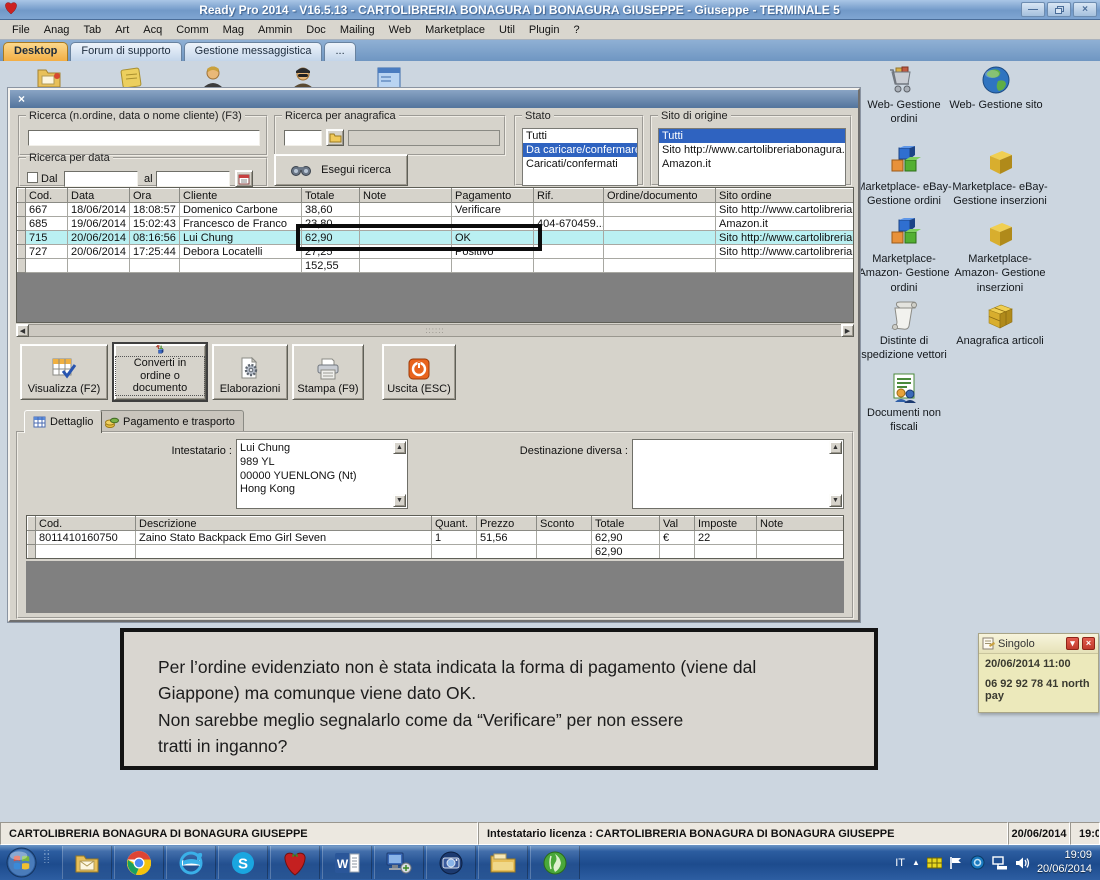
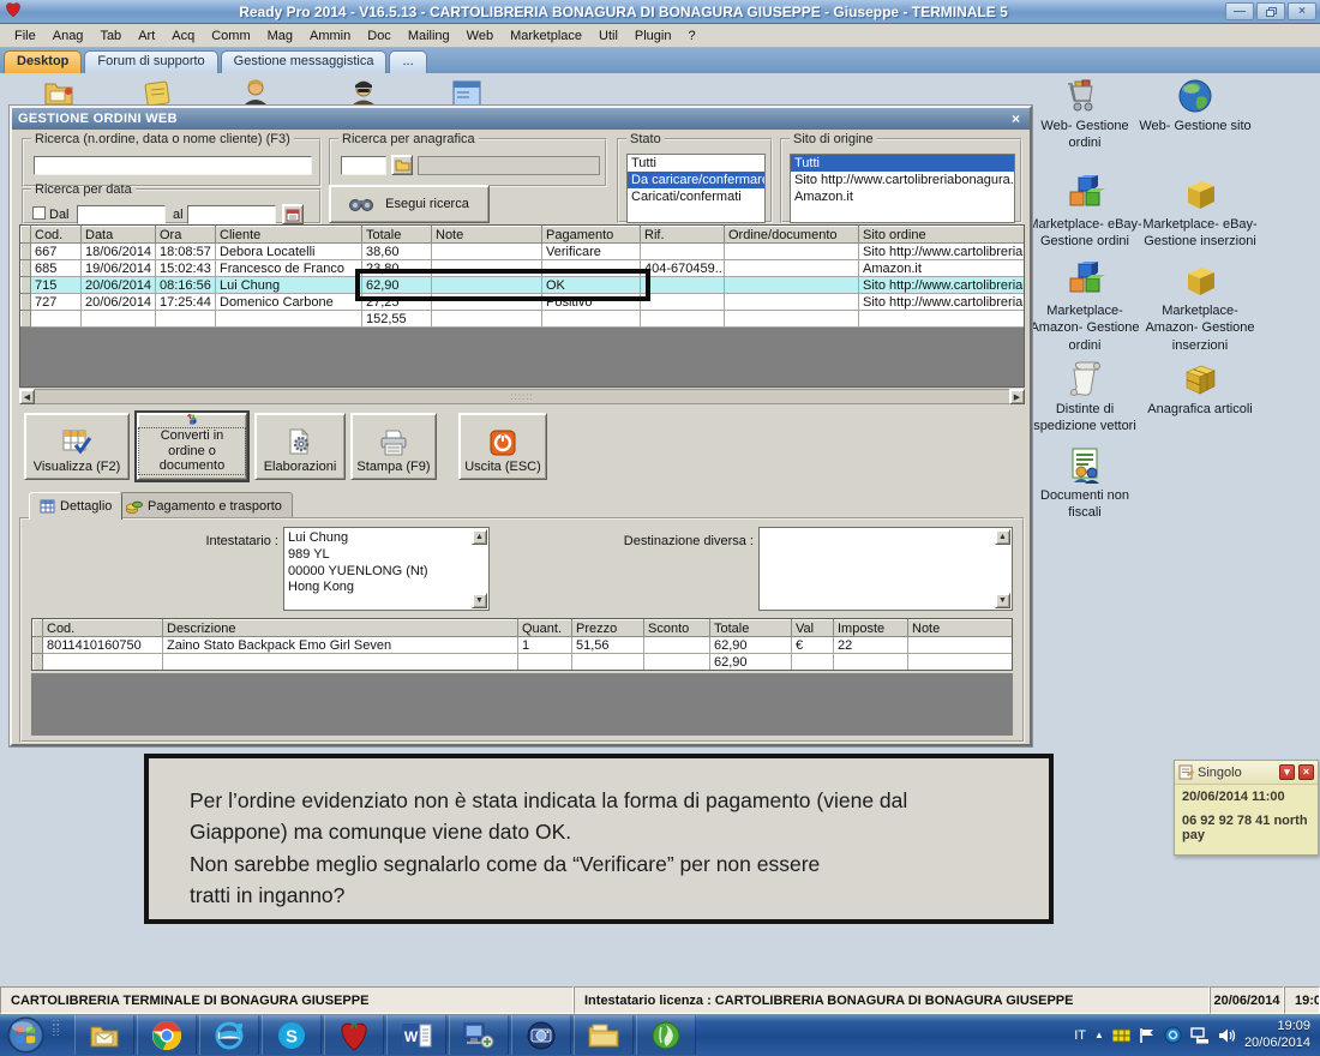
  Ready Pro 2014 - V16.5.13 - CARTOLIBRERIA BONAGURA DI BONAGURA GIUSEPPE - Giuseppe - TERMINALE 5
  —
  ×
  File
  Anag
  Tab
  Art
  Acq
  Comm
  Mag
  Ammin
  Doc
  Mailing
  Web
  Marketplace
  Util
  Plugin
  ?
  Desktop
  Forum di supporto
  Gestione messaggistica
  ...
  Web- Gestione ordini
  Web- Gestione sito
  Marketplace- eBay- Gestione ordini
  Marketplace- eBay- Gestione inserzioni
  Marketplace- Amazon- Gestione ordini
  Marketplace- Amazon- Gestione inserzioni
  Distinte di spedizione vettori
  Anagrafica articoli
  Documenti non fiscali
+ GESTIONE ORDINI WEB
  ×
  Ricerca (n.ordine, data o nome cliente) (F3)
  Ricerca per anagrafica
  Stato
  Tutti
  Da caricare/confermar
  Caricati/confermati
  Sito di origine
  Tutti
  Sito http://www.cartolibreriabonagura.
  Amazon.it
  Ricerca per data
  Dal
  al
  Esegui ricerca
  	Cod.	Data	Ora	Cliente	Totale	Note	Pagamento	Rif.	Ordine/documento	Sito ordine
- 	667	18/06/2014	18:08:57	Domenico Carbone	38,60		Verificare			Sito http://www.cartolibreria
+ 	667	18/06/2014	18:08:57	Debora Locatelli	38,60		Verificare			Sito http://www.cartolibreria
  	685	19/06/2014	15:02:43	Francesco de Franco	23,80			404-670459...		Amazon.it
  	715	20/06/2014	08:16:56	Lui Chung	62,90		OK			Sito http://www.cartolibreria
- 	727	20/06/2014	17:25:44	Debora Locatelli	27,25		Positivo			Sito http://www.cartolibreria
+ 	727	20/06/2014	17:25:44	Domenico Carbone	27,25		Positivo			Sito http://www.cartolibreria
  					152,55
  ::::::
  Visualizza (F2)
  Converti in ordine o documento
  Elaborazioni
  Stampa (F9)
  Uscita (ESC)
  Dettaglio
  Pagamento e trasporto
  Intestatario :
  Lui Chung
  989 YL
  00000 YUENLONG (Nt)
  Hong Kong
  Destinazione diversa :
  	Cod.	Descrizione	Quant.	Prezzo	Sconto	Totale	Val	Imposte	Note
  	8011410160750	Zaino Stato Backpack Emo Girl Seven	1	51,56		62,90	€	22
  						62,90
  Per l’ordine evidenziato non è stata indicata la forma di pagamento (viene dal
  Giappone) ma comunque viene dato OK.
  Non sarebbe meglio segnalarlo come da “Verificare” per non essere
  tratti in inganno?
  Singolo
  ▾
  ×
  20/06/2014 11:00
  06 92 92 78 41 north pay
- CARTOLIBRERIA BONAGURA DI BONAGURA GIUSEPPE
+ CARTOLIBRERIA TERMINALE DI BONAGURA GIUSEPPE
  Intestatario licenza : CARTOLIBRERIA BONAGURA DI BONAGURA GIUSEPPE
  20/06/2014
  19:0
  ∷
  ∷
  ∷
  S
  W
  IT
  ▲
  19:09
  20/06/2014
